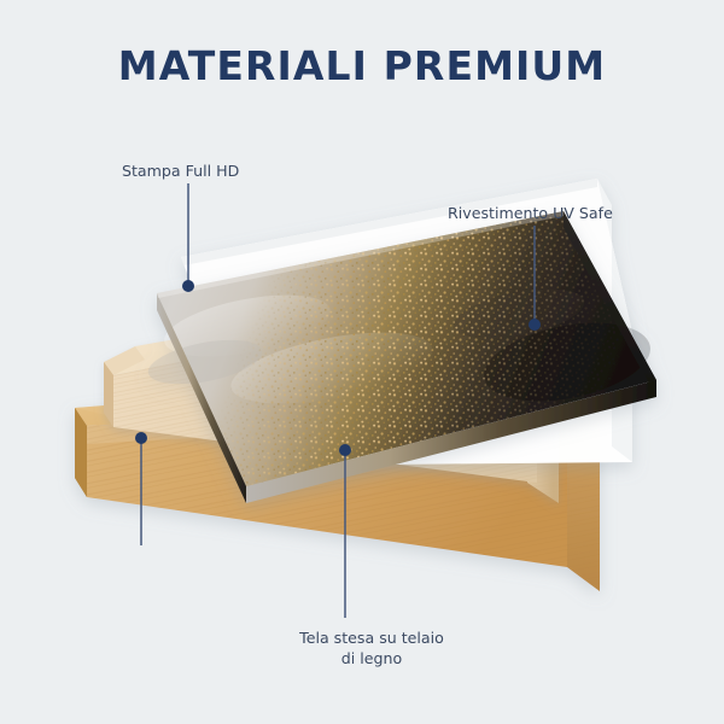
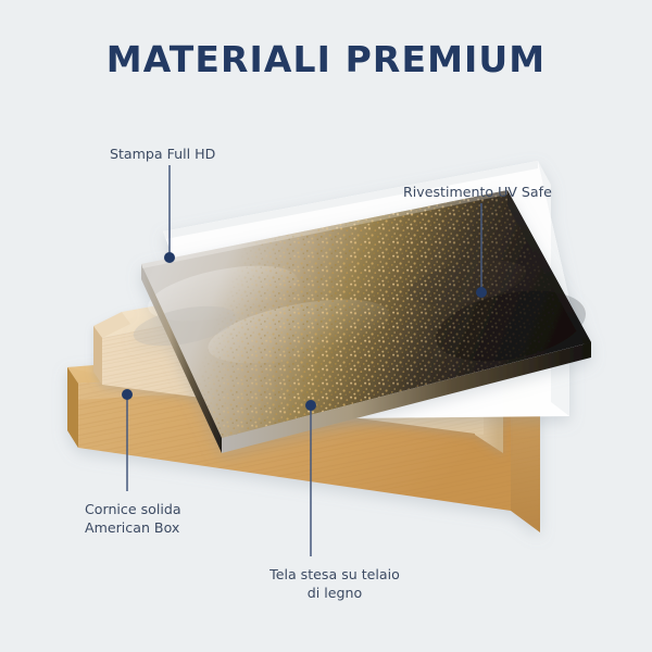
  MATERIALI PREMIUM
  Stampa Full HD
  Rivestimento UV Safe
+ Cornice solida
+ American Box
  Tela stesa su telaio
  di legno
